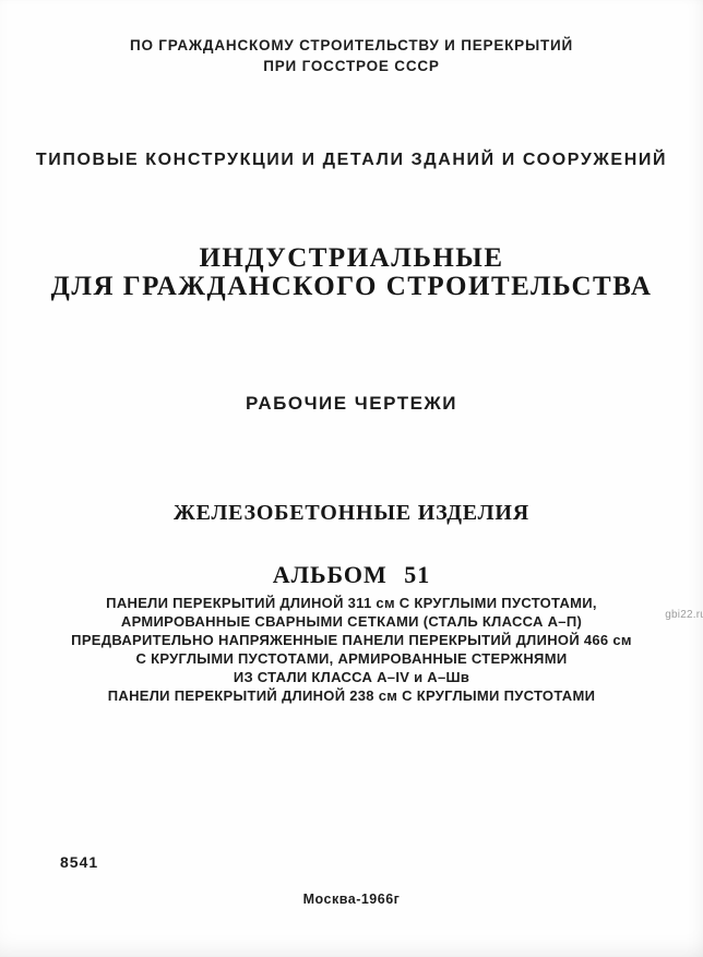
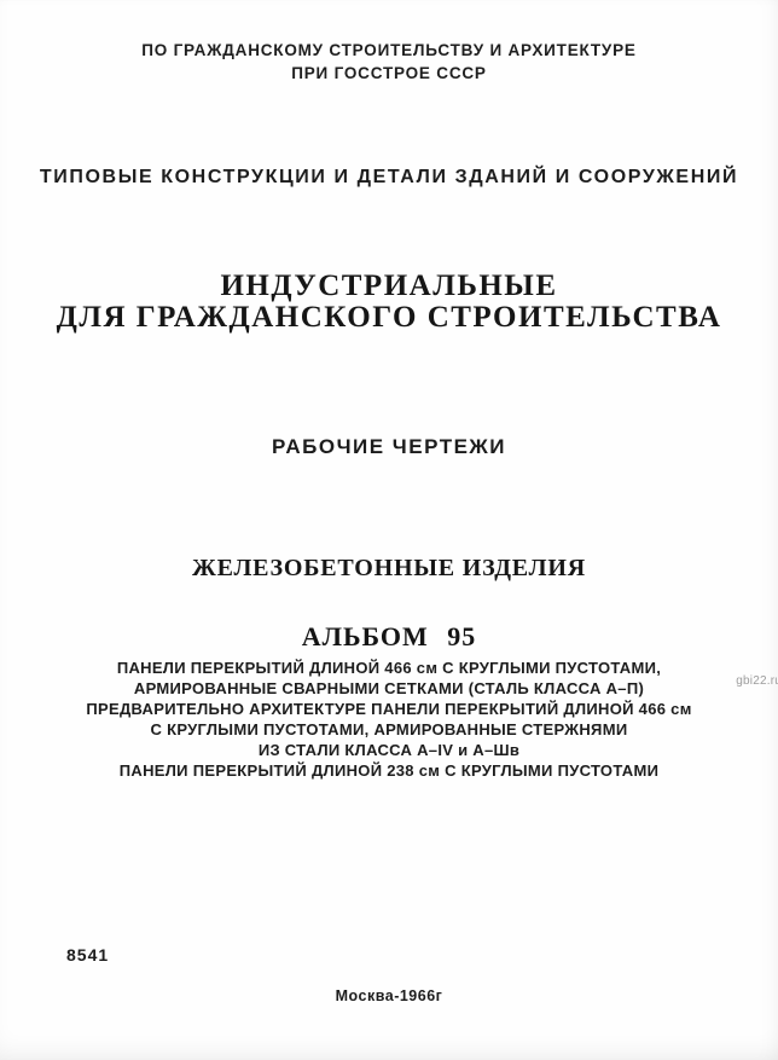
- ПО ГРАЖДАНСКОМУ СТРОИТЕЛЬСТВУ И ПЕРЕКРЫТИЙ
+ ПО ГРАЖДАНСКОМУ СТРОИТЕЛЬСТВУ И АРХИТЕКТУРЕ
  ПРИ ГОССТРОЕ СССР
  ТИПОВЫЕ КОНСТРУКЦИИ И ДЕТАЛИ ЗДАНИЙ И СООРУЖЕНИЙ
  ИНДУСТРИАЛЬНЫЕ
  ДЛЯ ГРАЖДАНСКОГО СТРОИТЕЛЬСТВА
  РАБОЧИЕ ЧЕРТЕЖИ
  ЖЕЛЕЗОБЕТОННЫЕ ИЗДЕЛИЯ
- АЛЬБОМ 51
+ АЛЬБОМ 95
- ПАНЕЛИ ПЕРЕКРЫТИЙ ДЛИНОЙ 311 см С КРУГЛЫМИ ПУСТОТАМИ,
+ ПАНЕЛИ ПЕРЕКРЫТИЙ ДЛИНОЙ 466 см С КРУГЛЫМИ ПУСТОТАМИ,
  АРМИРОВАННЫЕ СВАРНЫМИ СЕТКАМИ (СТАЛЬ КЛАССА А–П)
- ПРЕДВАРИТЕЛЬНО НАПРЯЖЕННЫЕ ПАНЕЛИ ПЕРЕКРЫТИЙ ДЛИНОЙ 466 см
+ ПРЕДВАРИТЕЛЬНО АРХИТЕКТУРЕ ПАНЕЛИ ПЕРЕКРЫТИЙ ДЛИНОЙ 466 см
  С КРУГЛЫМИ ПУСТОТАМИ, АРМИРОВАННЫЕ СТЕРЖНЯМИ
  ИЗ СТАЛИ КЛАССА А–IV и А–Шв
  ПАНЕЛИ ПЕРЕКРЫТИЙ ДЛИНОЙ 238 см С КРУГЛЫМИ ПУСТОТАМИ
  gbi22.r
  8541
  Москва-1966г
